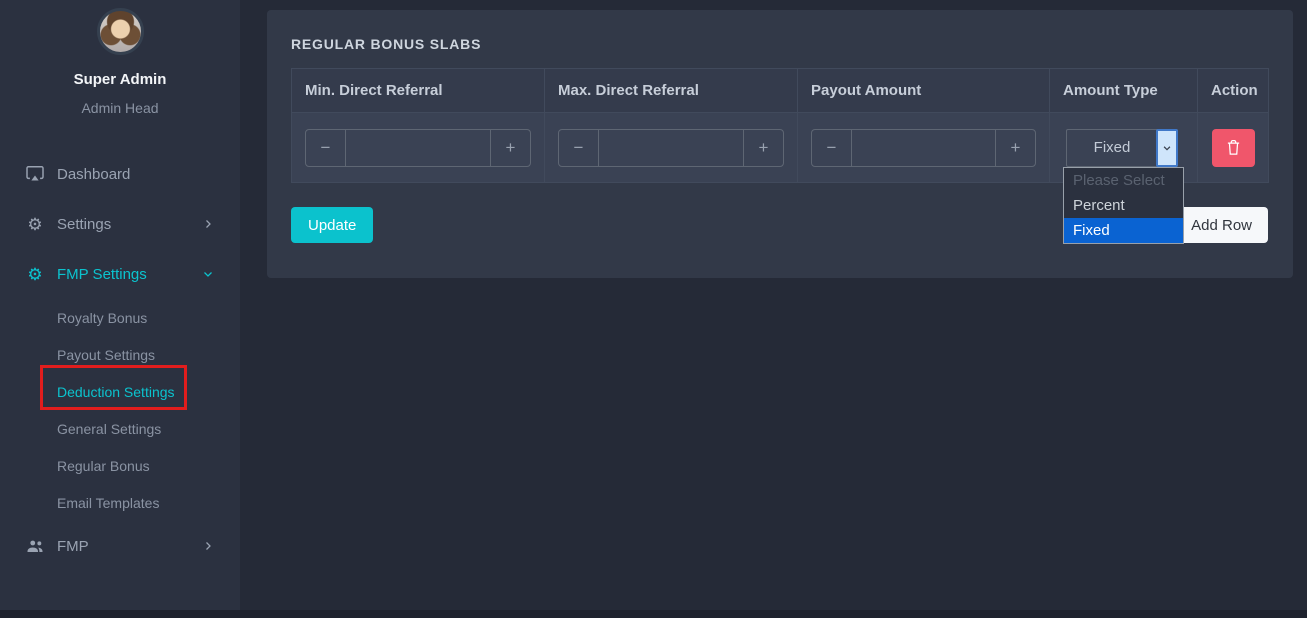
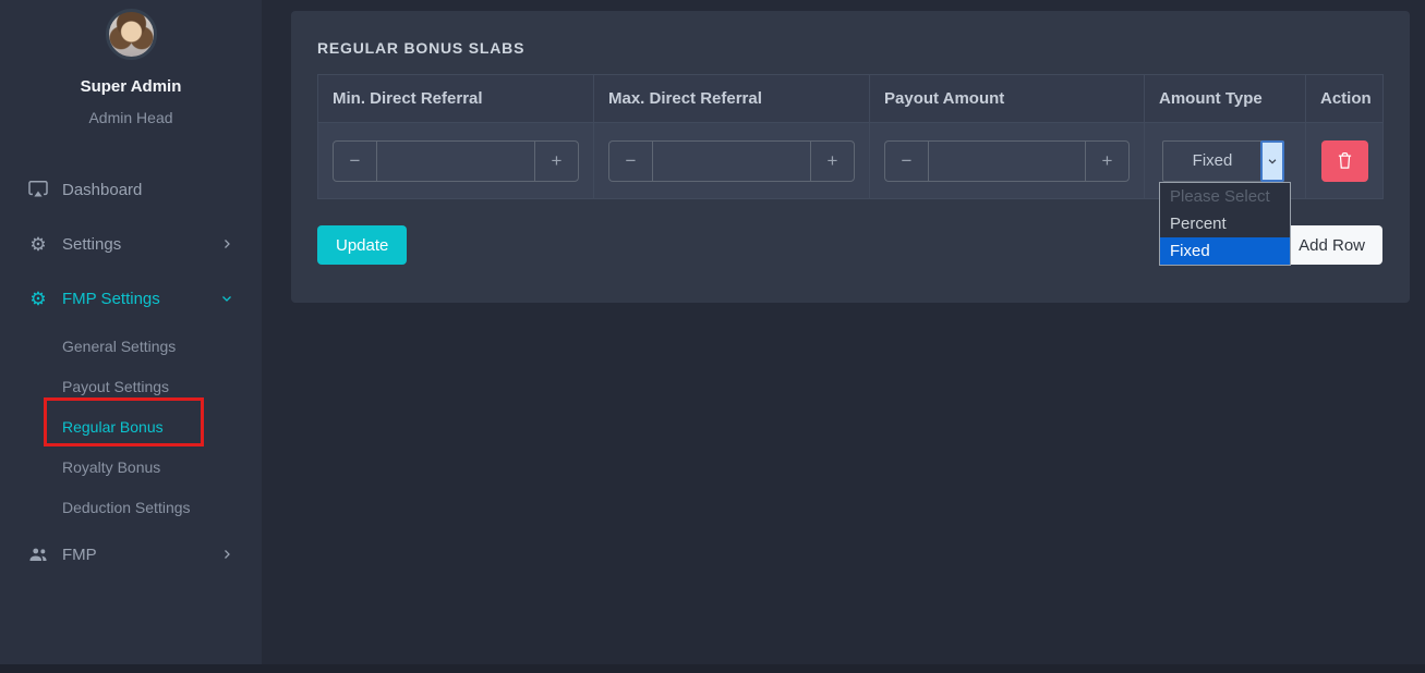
  Super Admin
  Admin Head
  Dashboard
  ⚙
  Settings
  ⚙
  FMP Settings
- Royalty Bonus
+ General Settings
  Payout Settings
- Deduction Settings
+ Regular Bonus
- General Settings
+ Royalty Bonus
- Regular Bonus
+ Deduction Settings
- Email Templates
  FMP
  REGULAR BONUS SLABS
  Min. Direct Referral	Max. Direct Referral	Payout Amount	Amount Type	Action
  − +	− +	− +	Fixed Please Select Percent Fixed
  Update
  Add Row
